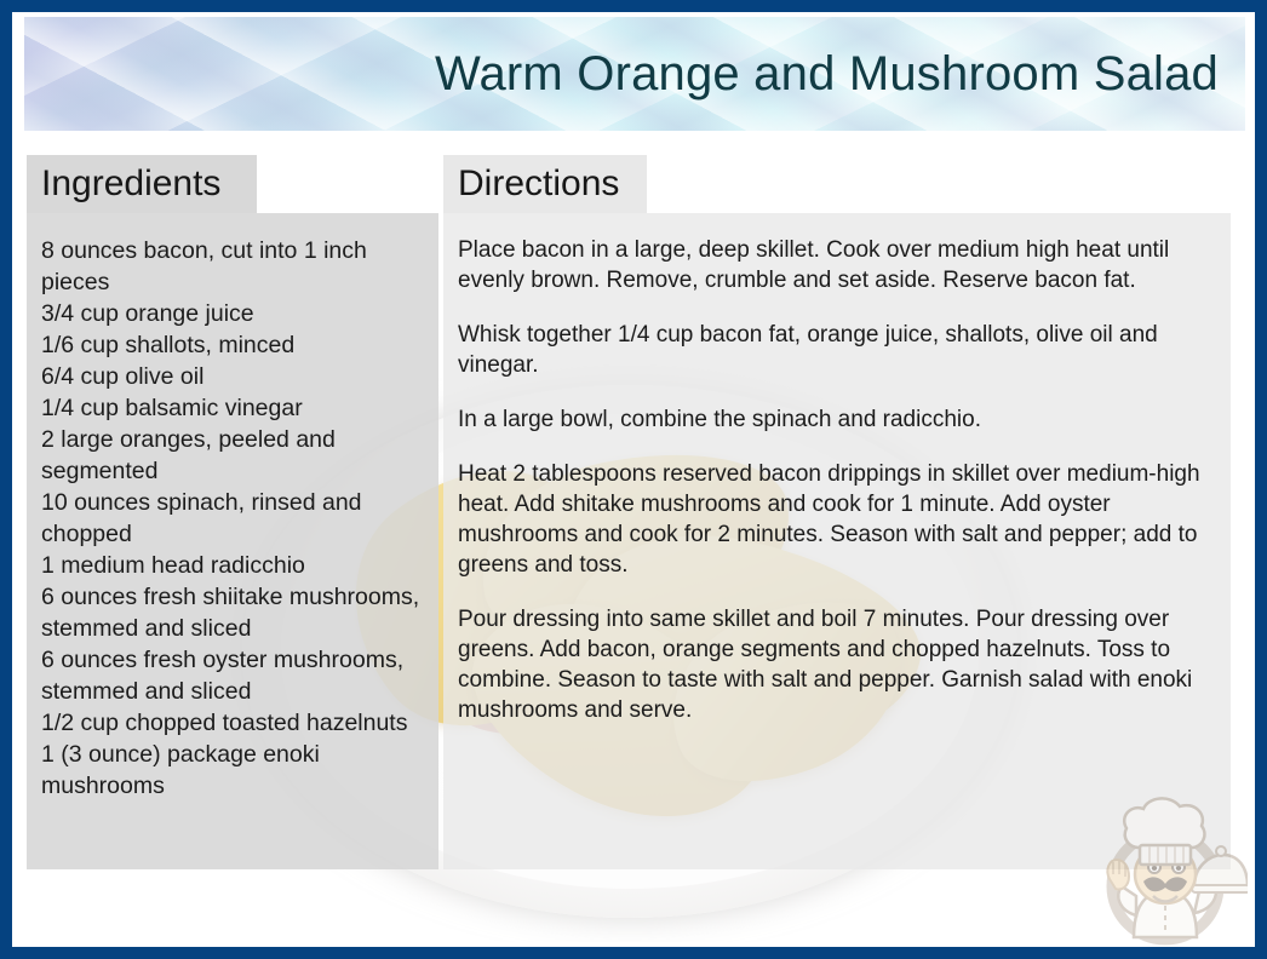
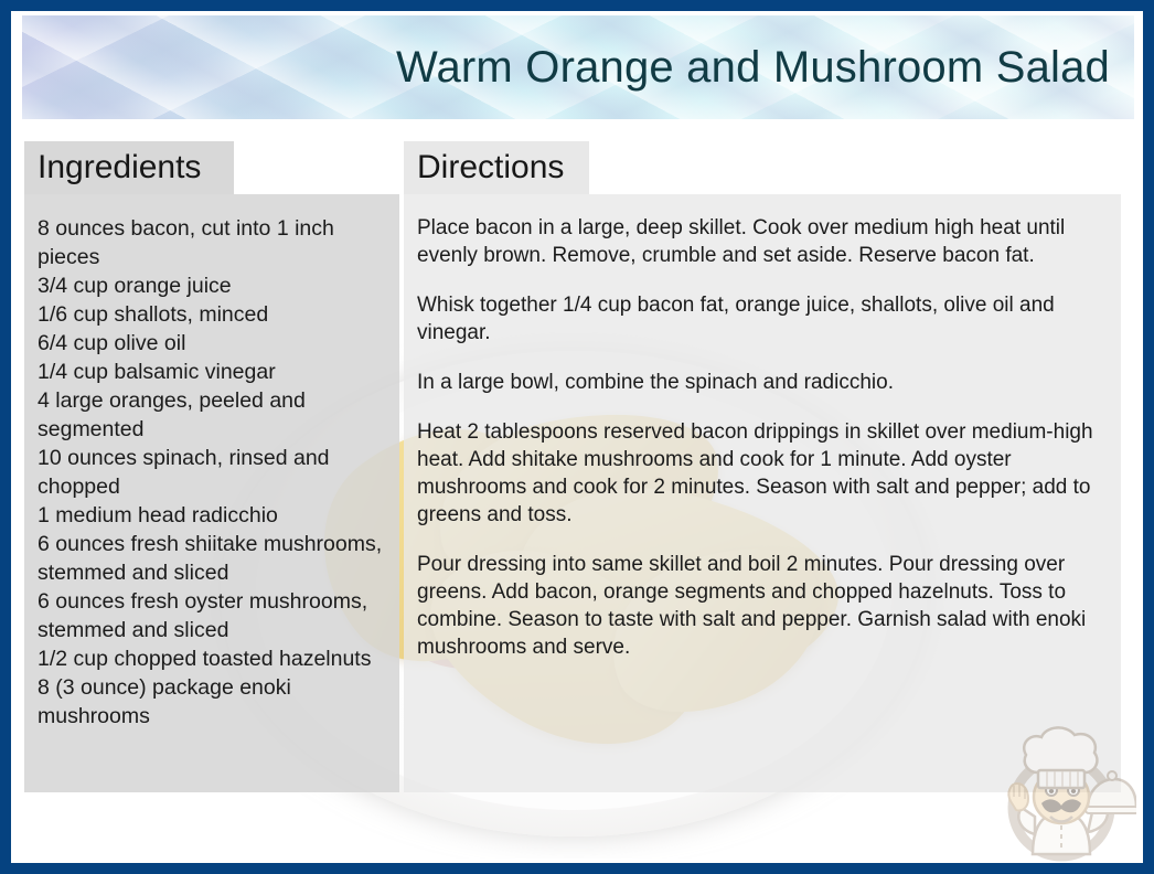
  Warm Orange and Mushroom Salad
  Ingredients
  8 ounces bacon, cut into 1 inch pieces
  3/4 cup orange juice
  1/6 cup shallots, minced
  6/4 cup olive oil
  1/4 cup balsamic vinegar
- 2 large oranges, peeled and segmented
+ 4 large oranges, peeled and segmented
  10 ounces spinach, rinsed and chopped
  1 medium head radicchio
  6 ounces fresh shiitake mushrooms, stemmed and sliced
  6 ounces fresh oyster mushrooms, stemmed and sliced
  1/2 cup chopped toasted hazelnuts
- 1 (3 ounce) package enoki mushrooms
+ 8 (3 ounce) package enoki mushrooms
  Directions
  Place bacon in a large, deep skillet. Cook over medium high heat until evenly brown. Remove, crumble and set aside. Reserve bacon fat.
  Whisk together 1/4 cup bacon fat, orange juice, shallots, olive oil and vinegar.
  In a large bowl, combine the spinach and radicchio.
  Heat 2 tablespoons reserved bacon drippings in skillet over medium-high heat. Add shitake mushrooms and cook for 1 minute. Add oyster mushrooms and cook for 2 minutes. Season with salt and pepper; add to greens and toss.
- Pour dressing into same skillet and boil 7 minutes. Pour dressing over greens. Add bacon, orange segments and chopped hazelnuts. Toss to combine. Season to taste with salt and pepper. Garnish salad with enoki mushrooms and serve.
+ Pour dressing into same skillet and boil 2 minutes. Pour dressing over greens. Add bacon, orange segments and chopped hazelnuts. Toss to combine. Season to taste with salt and pepper. Garnish salad with enoki mushrooms and serve.
